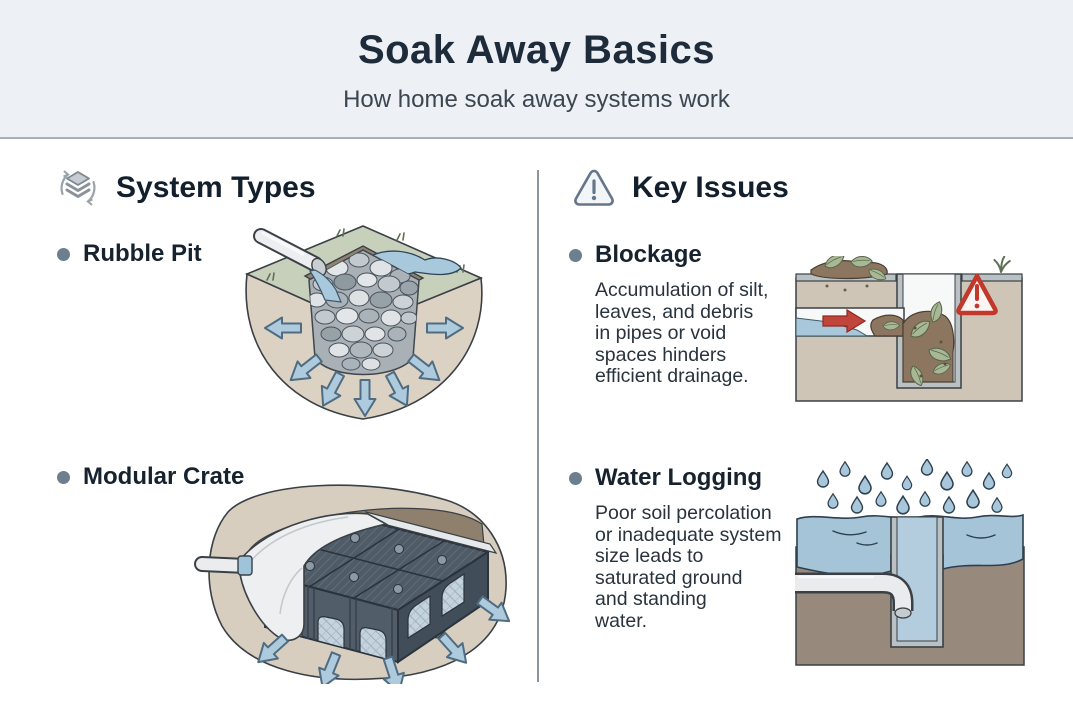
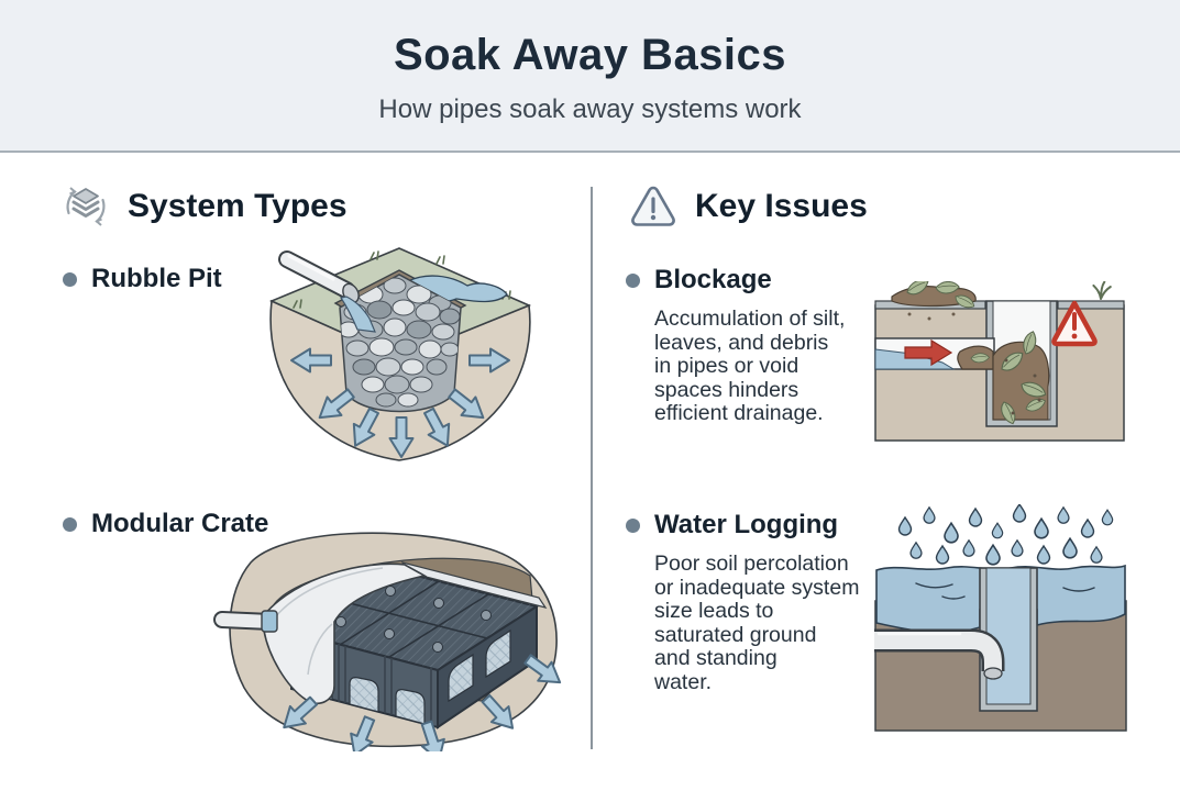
  Soak Away Basics
- How home soak away systems work
+ How pipes soak away systems work
  System Types
  Rubble Pit
  Modular Crate
  Key Issues
  Blockage
  Accumulation of silt,
  leaves, and debris
  in pipes or void
  spaces hinders
  efficient drainage.
  Water Logging
  Poor soil percolation
  or inadequate system
  size leads to
  saturated ground
  and standing
  water.
